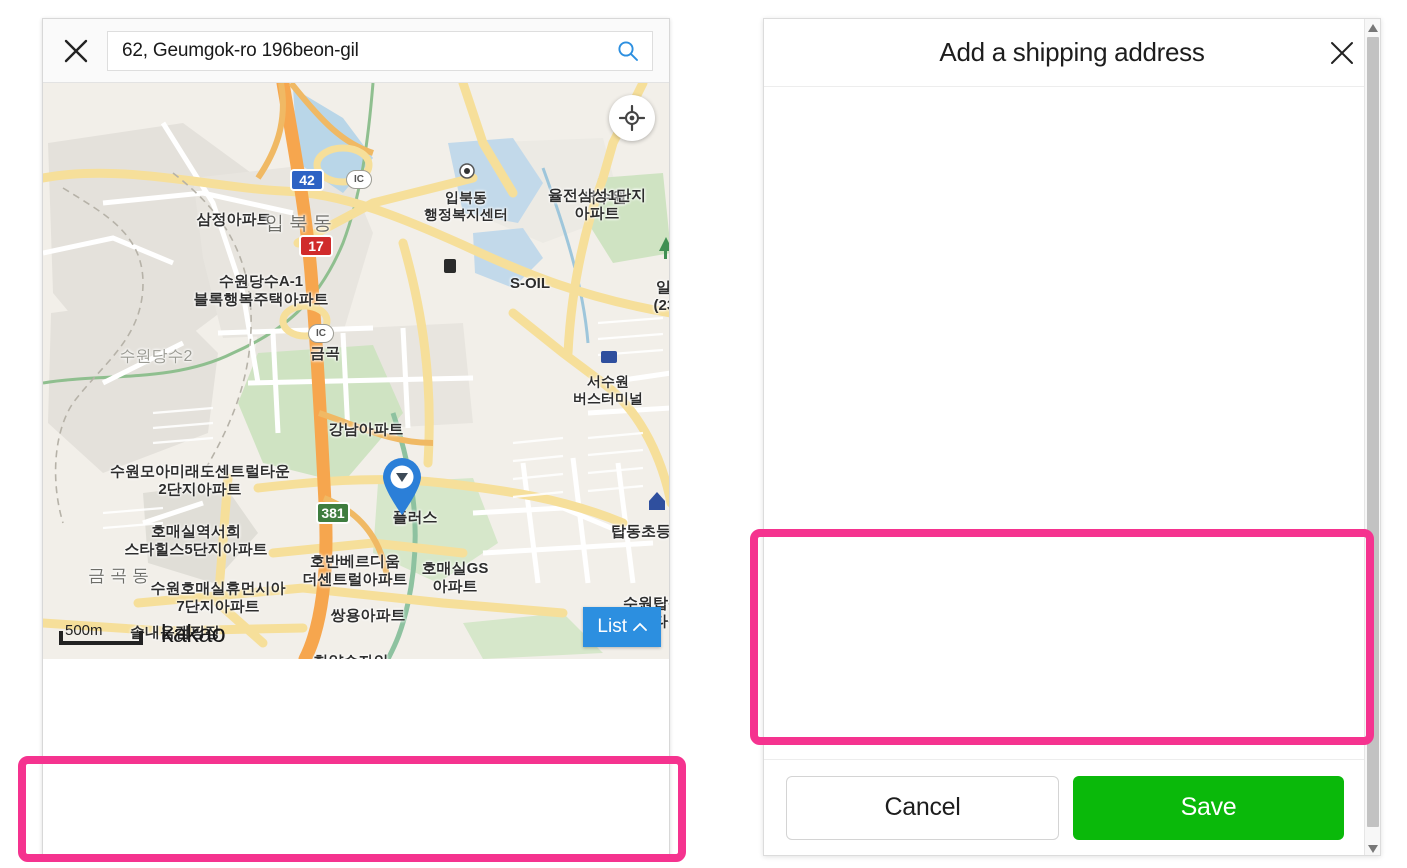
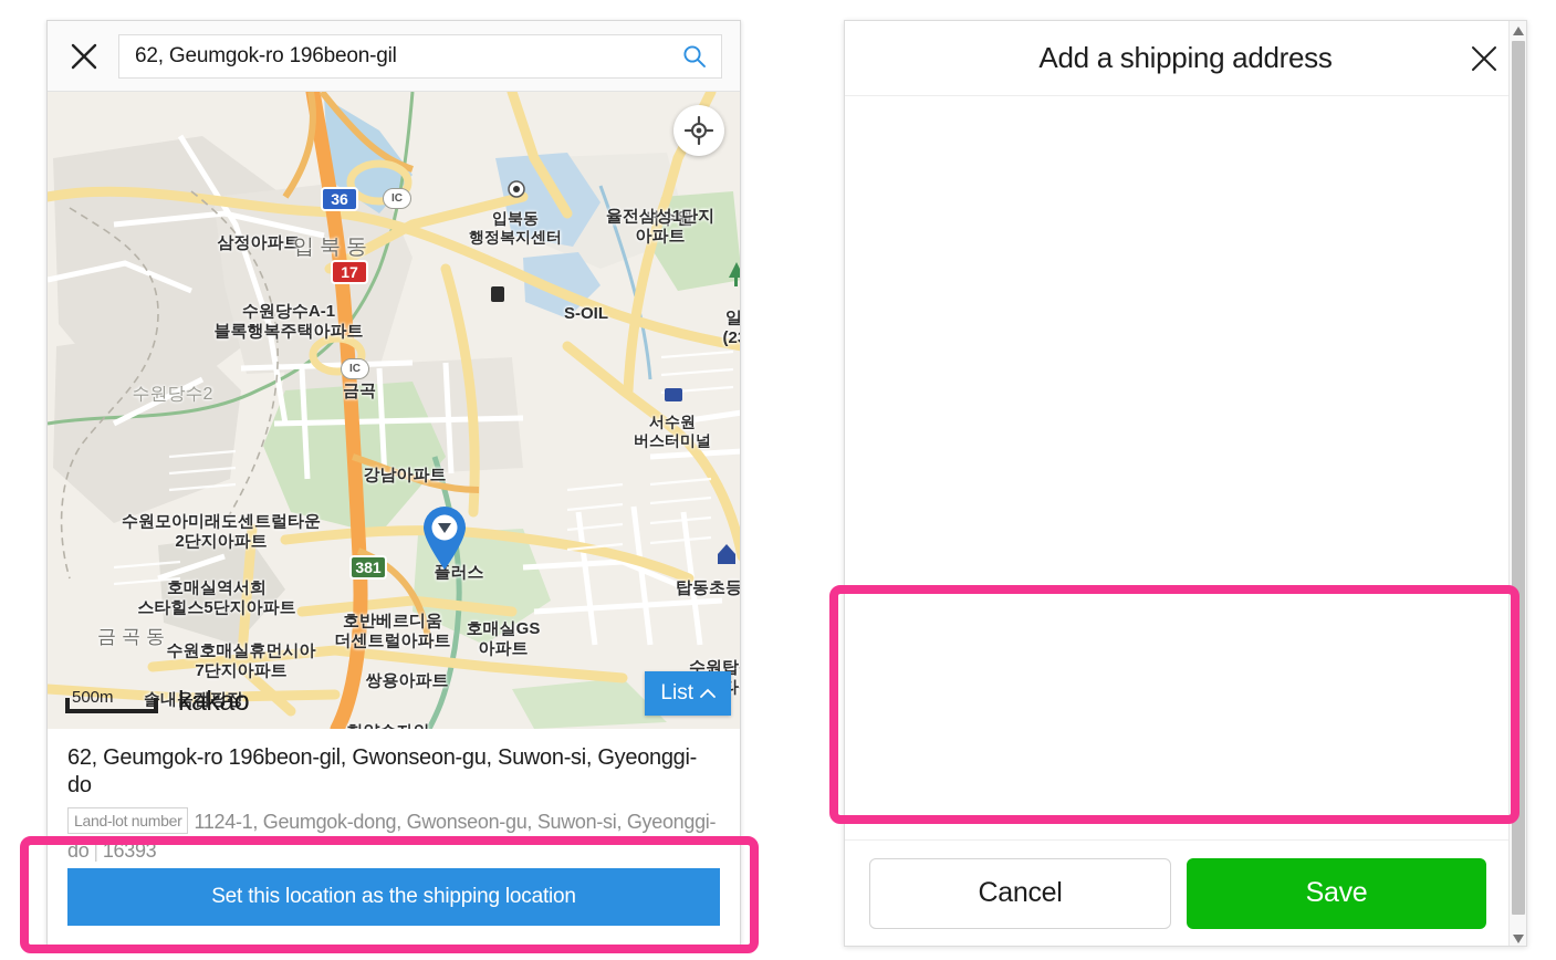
  62, Geumgok-ro 196beon-gil
  삼정아파트
  입북동
  수원당수A-1
  블록행복주택아파트
  수원당수2
  금곡
  서수원
  입북동
  행정복지센터
  율전삼성1단지
  아파트
  S-OIL
  서수원
  버스터미널
  강남아파트
  수원모아미래도센트럴타운
  2단지아파트
  호매실역서희
  스타힐스5단지아파트
  금곡동
  수원호매실휴먼시아
  7단지아파트
  솔내음캠핑장
  호반베르디움
  더센트럴아파트
  쌍용아파트
  플러스
  호매실GS
  아파트
- 42
+ 36
  17
  381
  IC
  IC
  List
  500m
  kakao
+ 62, Geumgok-ro 196beon-gil, Gwonseon-gu, Suwon-si, Gyeonggi-do
+ Land-lot number 1124-1, Geumgok-dong, Gwonseon-gu, Suwon-si, Gyeonggi-do | 16393
+ Set this location as the shipping location
  Add a shipping address
  Cancel
  Save
